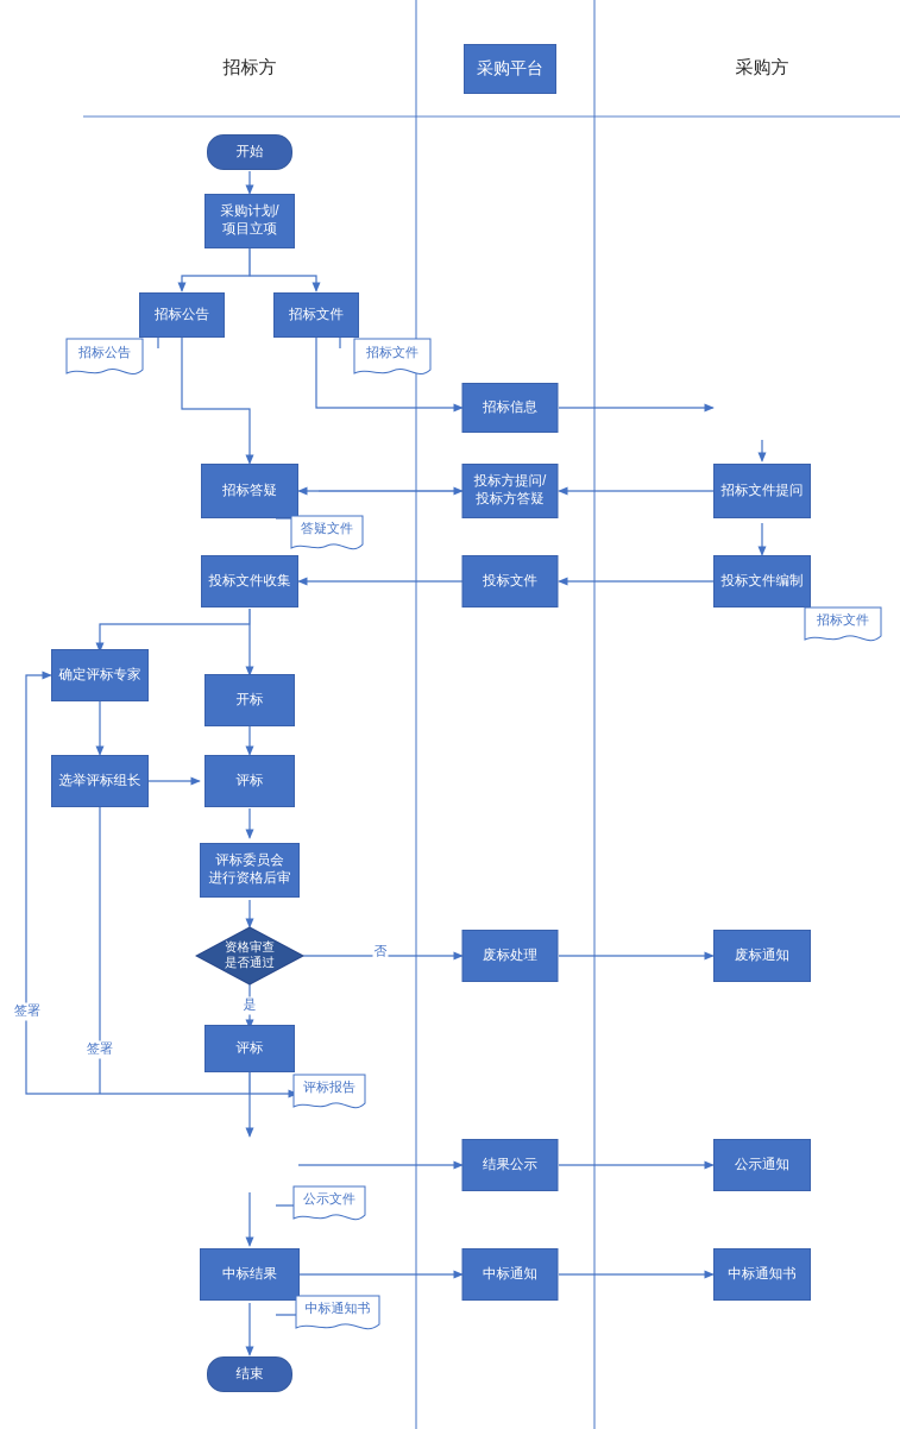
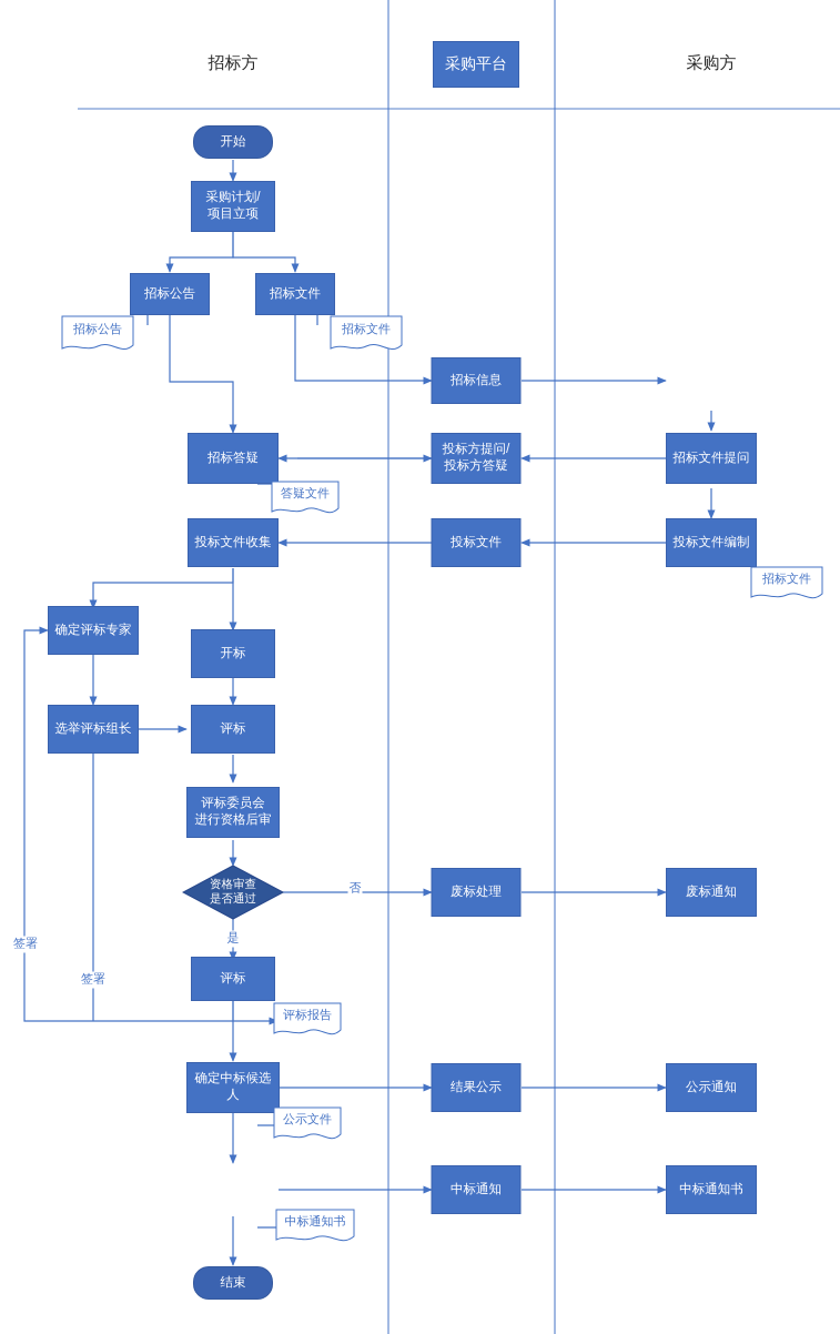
  招标方
  采购平台
  采购方
  开始
  采购计划/
  项目立项
  招标公告
  招标文件
  招标信息
  招标答疑
  投标方提问/
  投标方答疑
  招标文件提问
  投标文件收集
  投标文件
  投标文件编制
  确定评标专家
  选举评标组长
  开标
  评标
  评标委员会
  进行资格后审
  资格审查
  是否通过
  废标处理
  废标通知
  评标
+ 确定中标候选
+ 人
  结果公示
  公示通知
- 中标结果
  中标通知
  中标通知书
  结束
  招标公告
  招标文件
  答疑文件
  招标文件
  评标报告
  公示文件
  中标通知书
  否
  是
  签署
  签署
